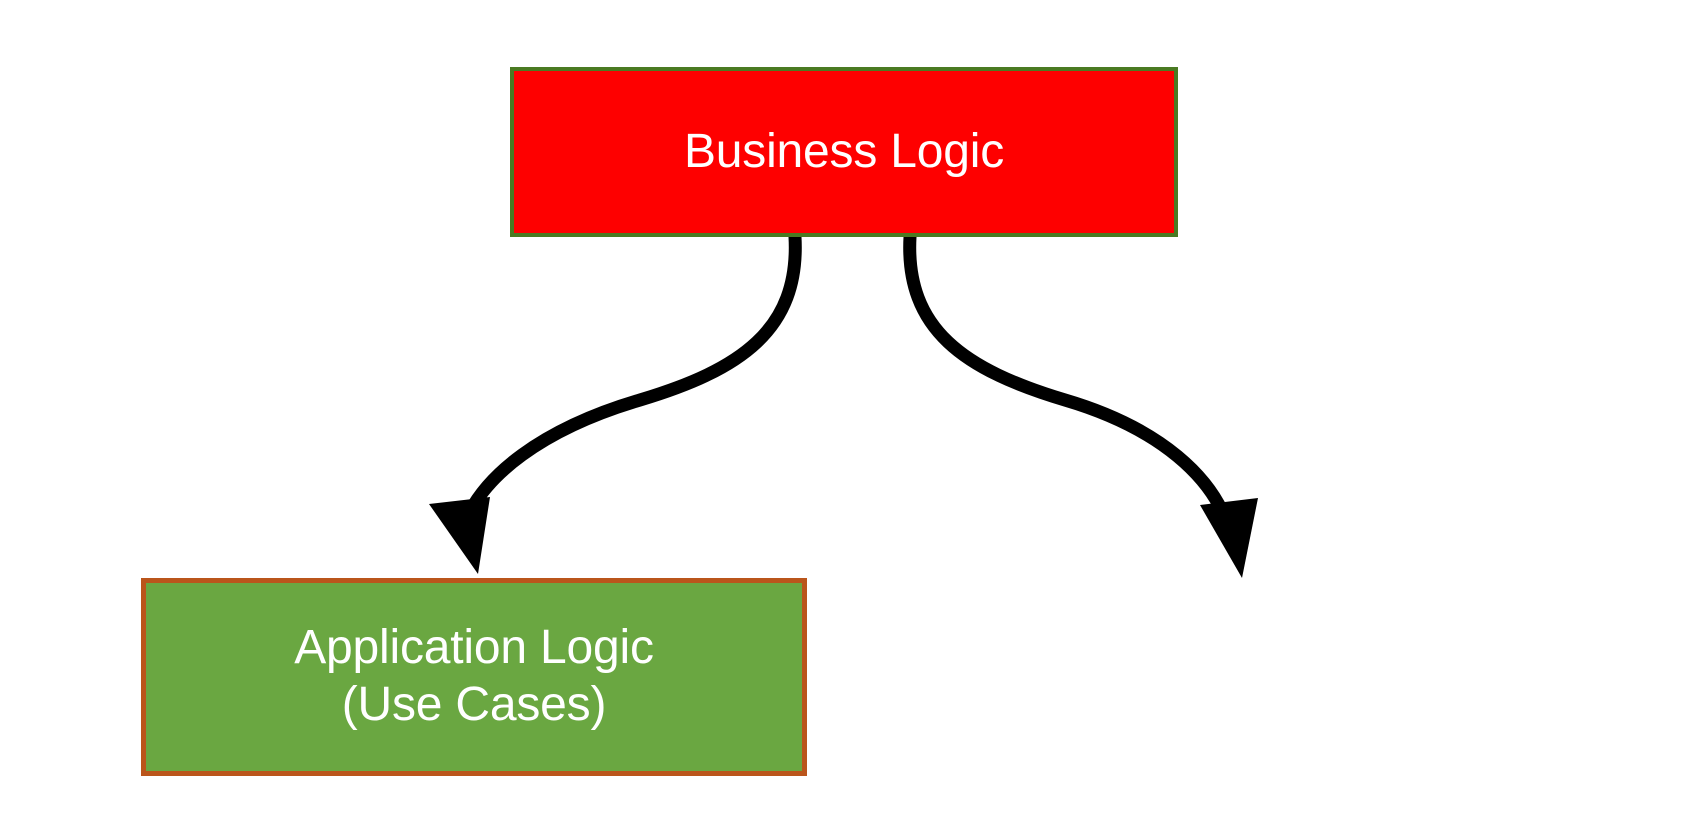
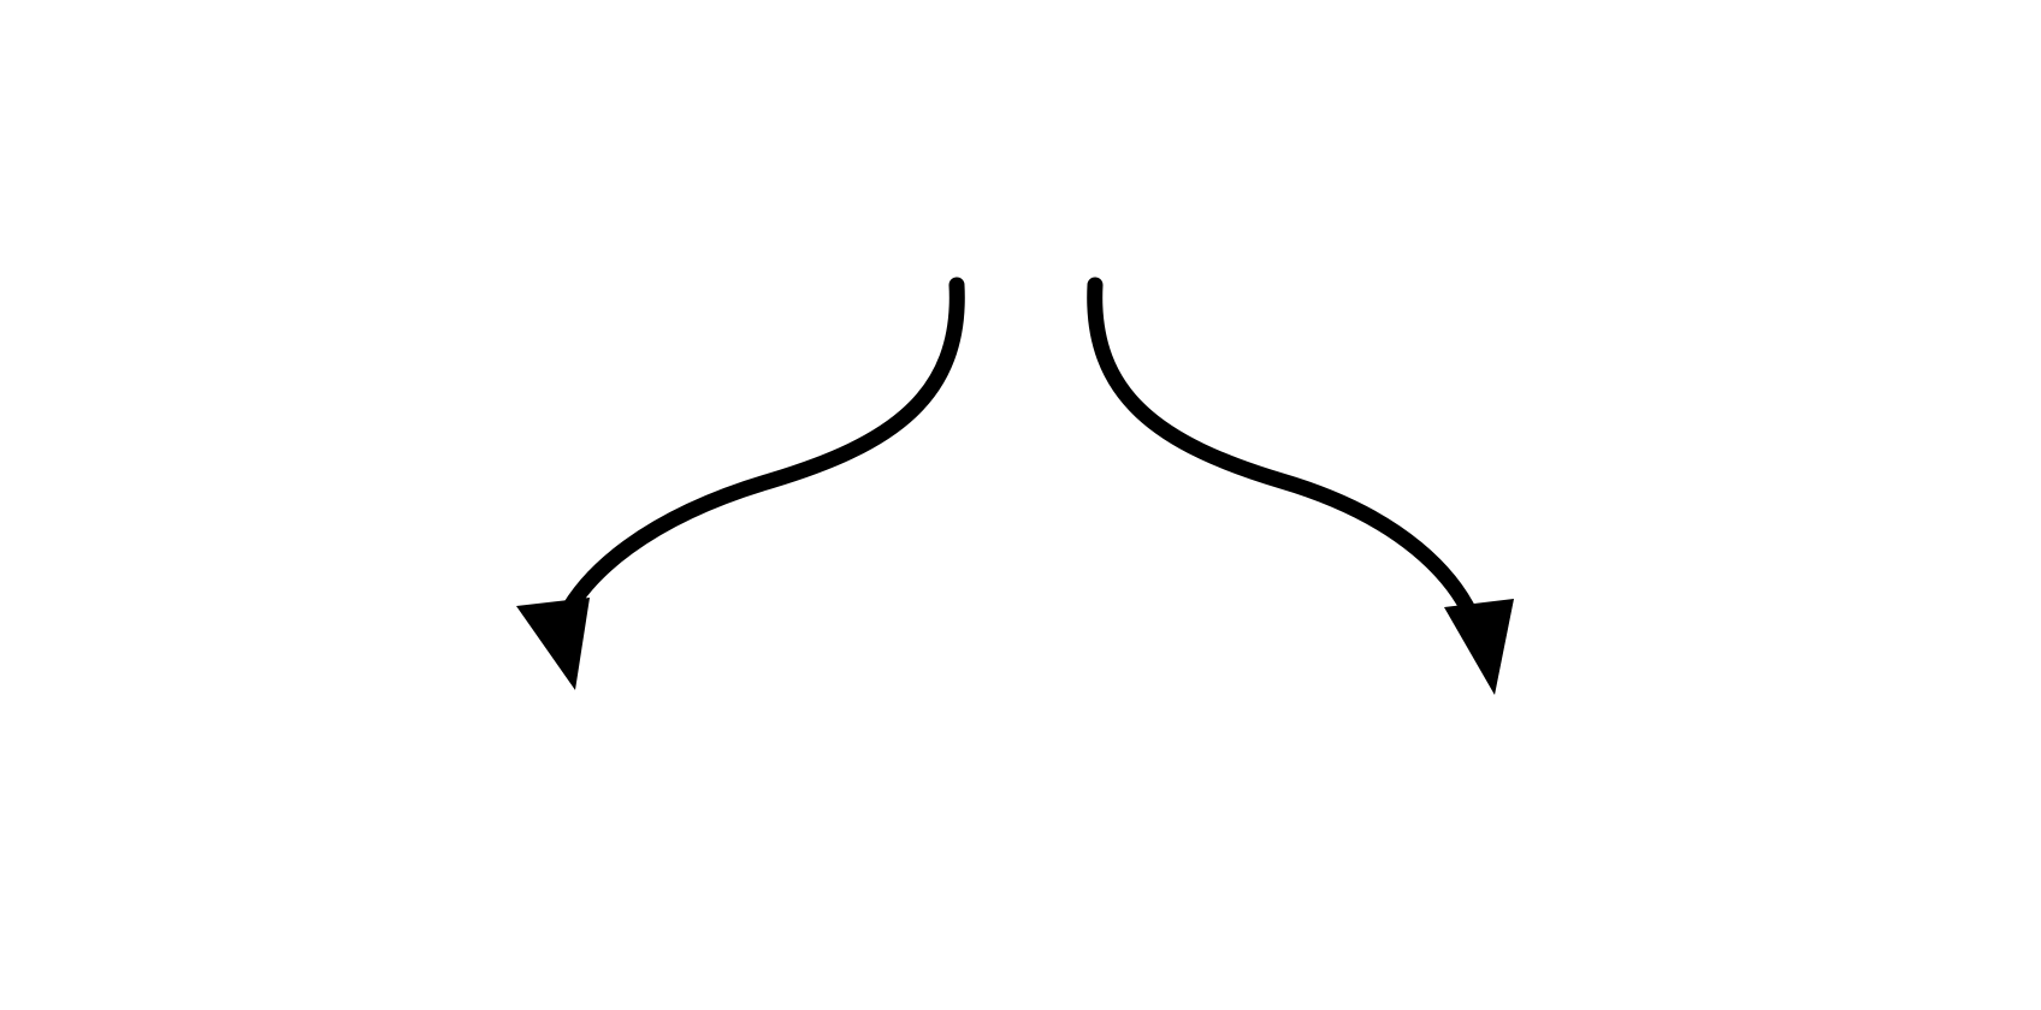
- Business Logic
- Application Logic
- (Use Cases)
